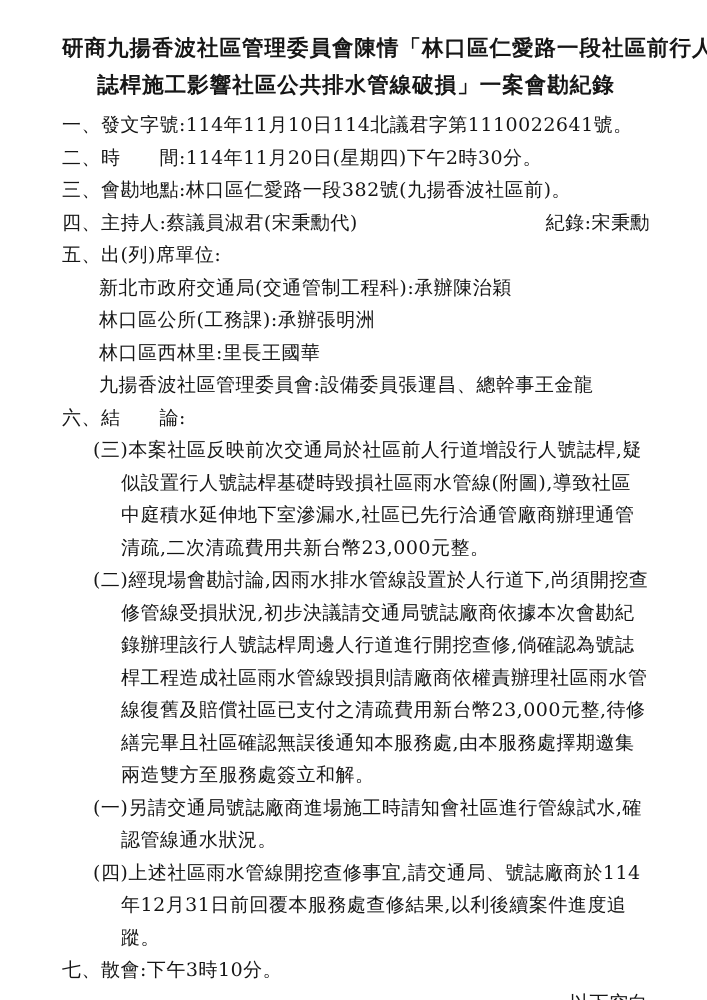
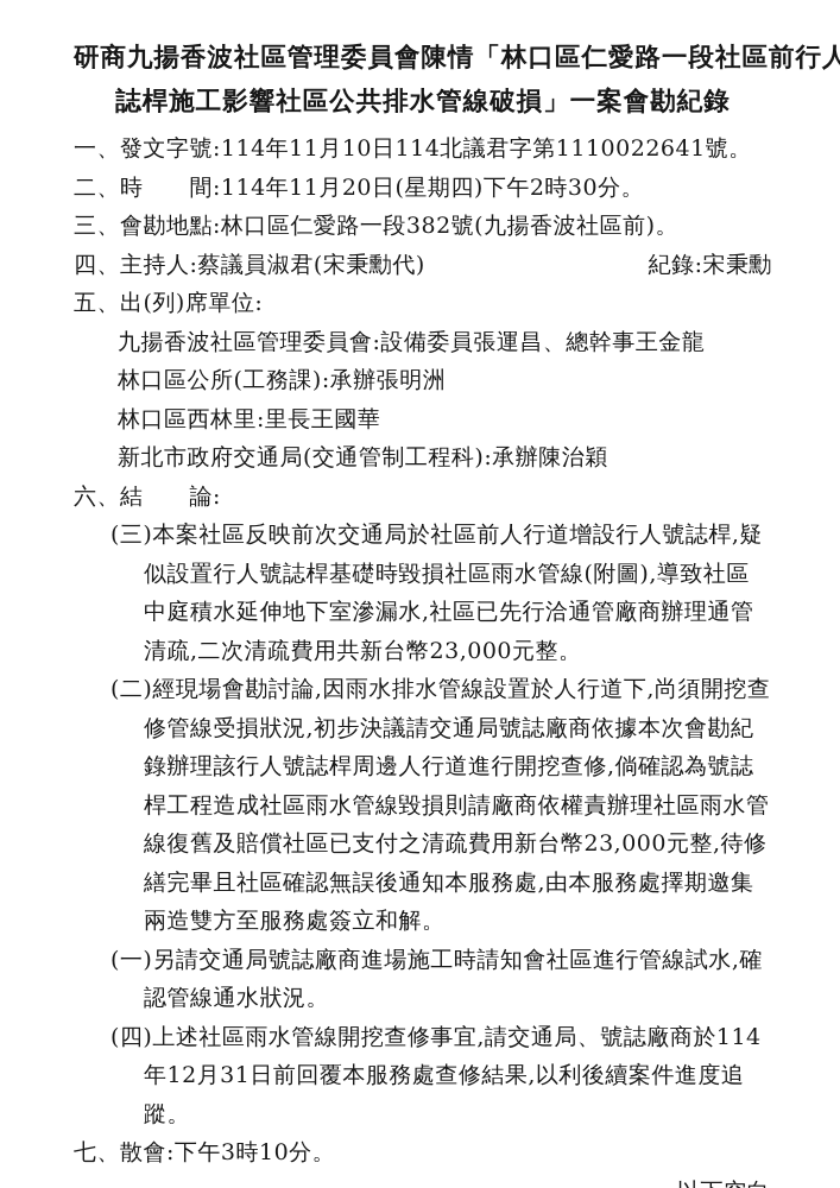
  研商九揚香波社區管理委員會陳情「林口區仁愛路一段社區前行人
  誌桿施工影響社區公共排水管線破損」一案會勘紀錄
  一、發文字號:114年11月10日114北議君字第1110022641號。
  二、時 間:114年11月20日(星期四)下午2時30分。
  三、會勘地點:林口區仁愛路一段382號(九揚香波社區前)。
  四、主持人:蔡議員淑君(宋秉勳代)
  紀錄:宋秉勳
  五、出(列)席單位:
- 新北市政府交通局(交通管制工程科):承辦陳治穎
+ 九揚香波社區管理委員會:設備委員張運昌、總幹事王金龍
  林口區公所(工務課):承辦張明洲
  林口區西林里:里長王國華
- 九揚香波社區管理委員會:設備委員張運昌、總幹事王金龍
+ 新北市政府交通局(交通管制工程科):承辦陳治穎
  六、結 論:
  (三)本案社區反映前次交通局於社區前人行道增設行人號誌桿,疑似設置行人號誌桿基礎時毀損社區雨水管線(附圖),導致社區中庭積水延伸地下室滲漏水,社區已先行洽通管廠商辦理通管清疏,二次清疏費用共新台幣23,000元整。
  (二)經現場會勘討論,因雨水排水管線設置於人行道下,尚須開挖查修管線受損狀況,初步決議請交通局號誌廠商依據本次會勘紀錄辦理該行人號誌桿周邊人行道進行開挖查修,倘確認為號誌桿工程造成社區雨水管線毀損則請廠商依權責辦理社區雨水管線復舊及賠償社區已支付之清疏費用新台幣23,000元整,待修繕完畢且社區確認無誤後通知本服務處,由本服務處擇期邀集兩造雙方至服務處簽立和解。
  (一)另請交通局號誌廠商進場施工時請知會社區進行管線試水,確認管線通水狀況。
  (四)上述社區雨水管線開挖查修事宜,請交通局、號誌廠商於114年12月31日前回覆本服務處查修結果,以利後續案件進度追蹤。
  七、散會:下午3時10分。
